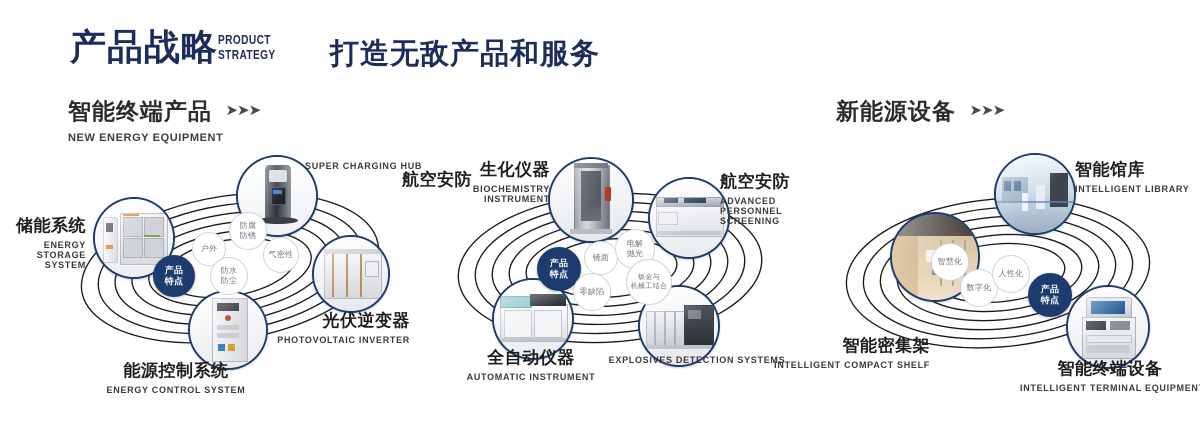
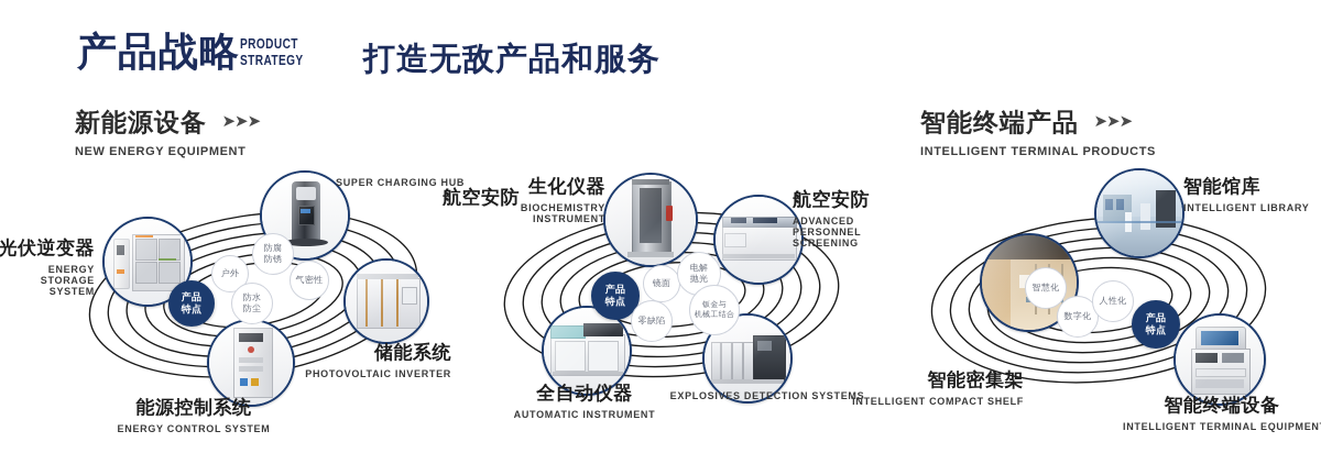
  产品战略
  PRODUCT
  STRATEGY
  打造无敌产品和服务
- 智能终端产品 ➤➤➤
+ 新能源设备 ➤➤➤
  NEW ENERGY EQUIPMENT
- 新能源设备 ➤➤➤
+ 智能终端产品 ➤➤➤
+ INTELLIGENT TERMINAL PRODUCTS
- 储能系统
+ 光伏逆变器
  ENERGY STORAGE SYSTEM
  SUPER CHARGING HUB
- 光伏逆变器
+ 储能系统
  PHOTOVOLTAIC INVERTER
  能源控制系统
  ENERGY CONTROL SYSTEM
  产品
  特点
  户外
  防腐
  防锈
  防水
  防尘
  气密性
  生化仪器
  BIOCHEMISTRY INSTRUMENT
  航空安防
  航空安防
  ADVANCED PERSONNEL SCREENING
  全自动仪器
  AUTOMATIC INSTRUMENT
  EXPLOSIVES DETECTION SYSTEMS
  产品
  特点
  镜面
  电解
  抛光
  零缺陷
  智能馆库
  INTELLIGENT LIBRARY
  智能密集架
  INTELLIGENT COMPACT SHELF
  智能终端设备
  INTELLIGENT TERMINAL EQUIPMEN
  智慧化
  数字化
  人性化
  产品
  特点
